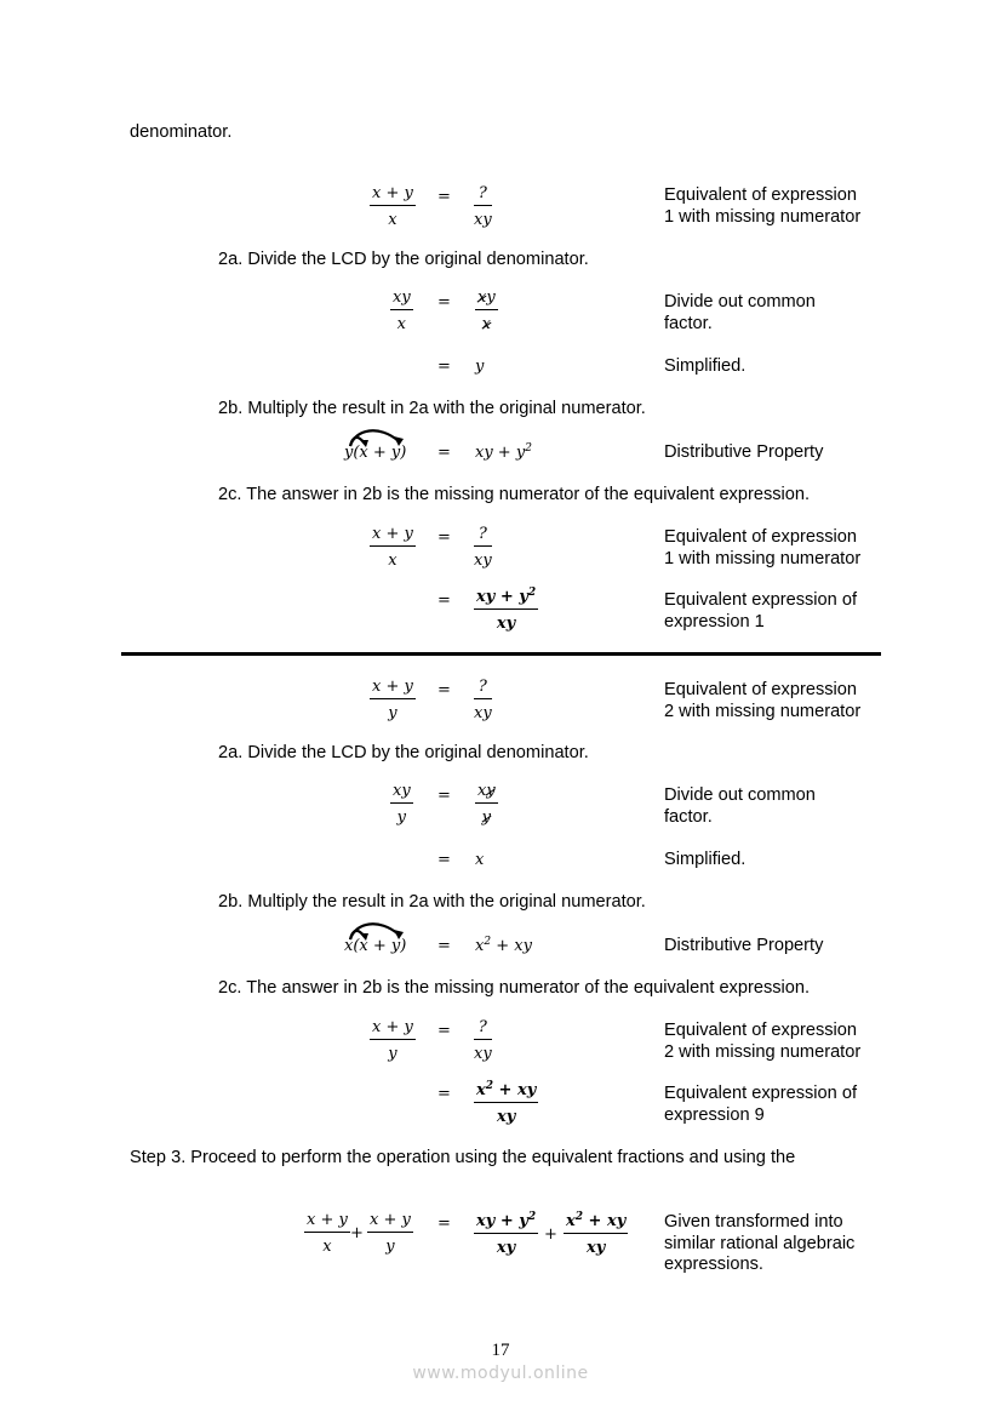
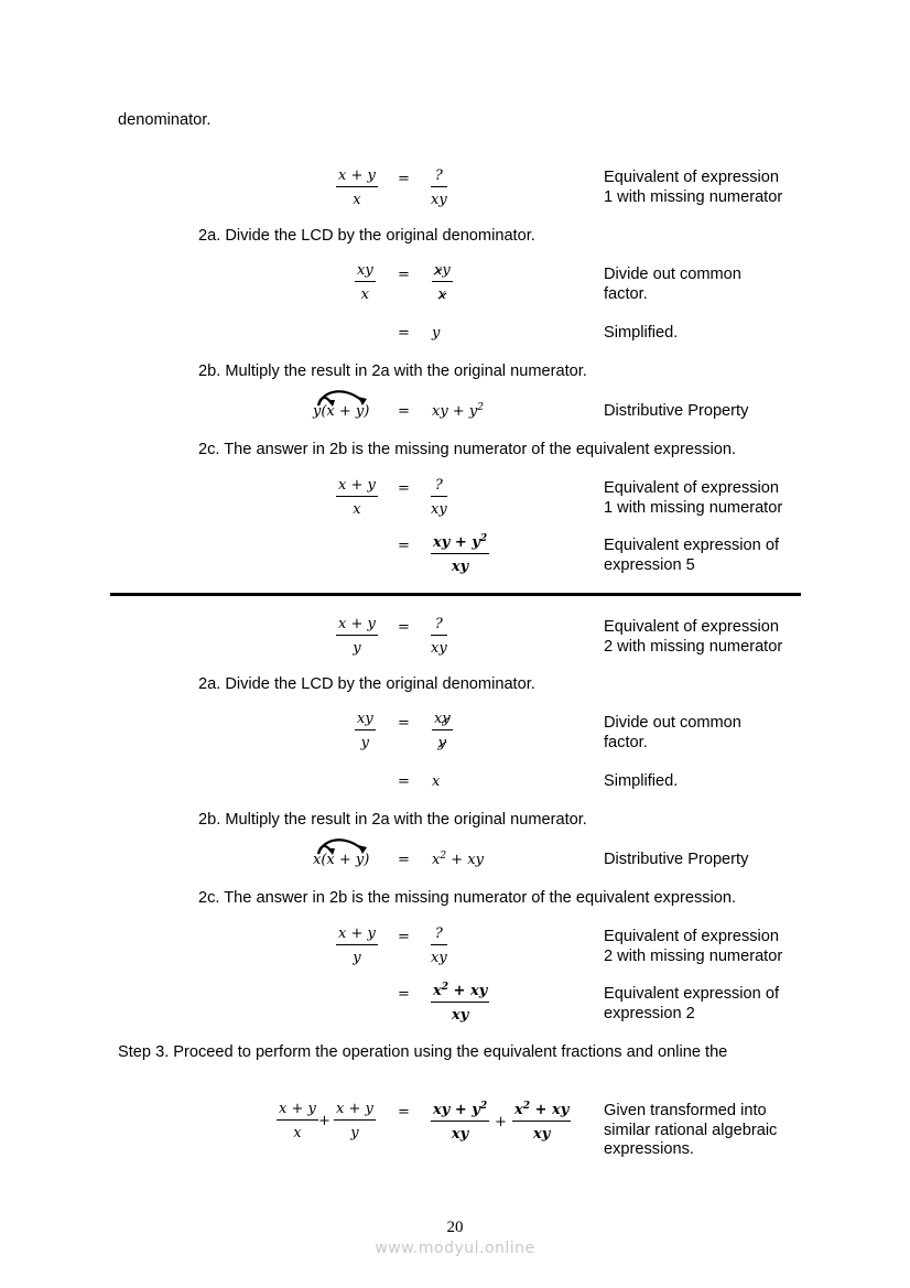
  denominator.
  x + y
  x
  =
  ?
  xy
  Equivalent of expression
  1 with missing numerator
  2a. Divide the LCD by the original denominator.
  xy
  x
  =
  xy
  x
  Divide out common
  factor.
  =
  y
  Simplified.
  2b. Multiply the result in 2a with the original numerator.
  y(x + y)
  =
  xy + y2
  Distributive Property
  2c. The answer in 2b is the missing numerator of the equivalent expression.
  x + y
  x
  =
  ?
  xy
  Equivalent of expression
  1 with missing numerator
  =
  xy + y2
  xy
  Equivalent expression of
- expression 1
+ expression 5
  x + y
  y
  =
  ?
  xy
  Equivalent of expression
  2 with missing numerator
  2a. Divide the LCD by the original denominator.
  xy
  y
  =
  xy
  y
  Divide out common
  factor.
  =
  x
  Simplified.
  2b. Multiply the result in 2a with the original numerator.
  x(x + y)
  =
  x2 + xy
  Distributive Property
  2c. The answer in 2b is the missing numerator of the equivalent expression.
  x + y
  y
  =
  ?
  xy
  Equivalent of expression
  2 with missing numerator
  =
  x2 + xy
  xy
  Equivalent expression of
- expression 9
+ expression 2
- Step 3. Proceed to perform the operation using the equivalent fractions and using the
+ Step 3. Proceed to perform the operation using the equivalent fractions and online the
  x + y
  x
  +
  x + y
  y
  =
  xy + y2
  xy
  +
  x2 + xy
  xy
  Given transformed into
  similar rational algebraic
  expressions.
- 17
+ 20
  www.modyul.online
